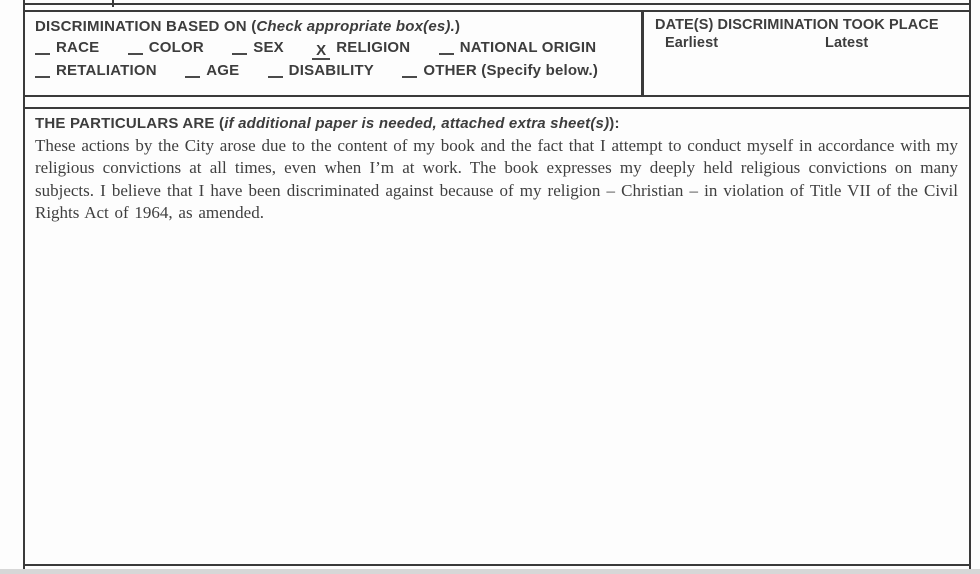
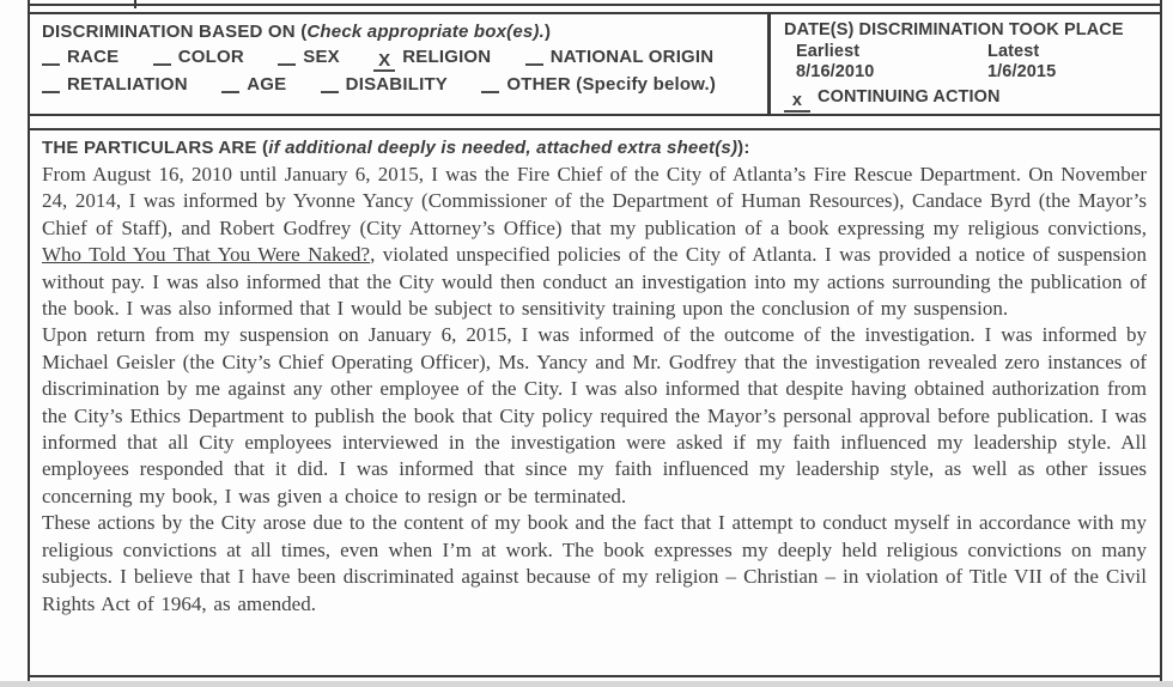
  DISCRIMINATION BASED ON (Check appropriate box(es).)
  RACE COLOR SEX X RELIGION NATIONAL ORIGIN
  RETALIATION AGE DISABILITY OTHER (Specify below.)
  DATE(S) DISCRIMINATION TOOK PLACE
  Earliest Latest
+ 8/16/2010 1/6/2015
+ x CONTINUING ACTION
- THE PARTICULARS ARE (if additional paper is needed, attached extra sheet(s)):
+ THE PARTICULARS ARE (if additional deeply is needed, attached extra sheet(s)):
+ From August 16, 2010 until January 6, 2015, I was the Fire Chief of the City of Atlanta’s Fire Rescue Department. On November 24, 2014, I was informed by Yvonne Yancy (Commissioner of the Department of Human Resources), Candace Byrd (the Mayor’s Chief of Staff), and Robert Godfrey (City Attorney’s Office) that my publication of a book expressing my religious convictions, Who Told You That You Were Naked?, violated unspecified policies of the City of Atlanta. I was provided a notice of suspension without pay. I was also informed that the City would then conduct an investigation into my actions surrounding the publication of the book. I was also informed that I would be subject to sensitivity training upon the conclusion of my suspension.
+ Upon return from my suspension on January 6, 2015, I was informed of the outcome of the investigation. I was informed by Michael Geisler (the City’s Chief Operating Officer), Ms. Yancy and Mr. Godfrey that the investigation revealed zero instances of discrimination by me against any other employee of the City. I was also informed that despite having obtained authorization from the City’s Ethics Department to publish the book that City policy required the Mayor’s personal approval before publication. I was informed that all City employees interviewed in the investigation were asked if my faith influenced my leadership style. All employees responded that it did. I was informed that since my faith influenced my leadership style, as well as other issues concerning my book, I was given a choice to resign or be terminated.
  These actions by the City arose due to the content of my book and the fact that I attempt to conduct myself in accordance with my religious convictions at all times, even when I’m at work. The book expresses my deeply held religious convictions on many subjects. I believe that I have been discriminated against because of my religion – Christian – in violation of Title VII of the Civil Rights Act of 1964, as amended.
